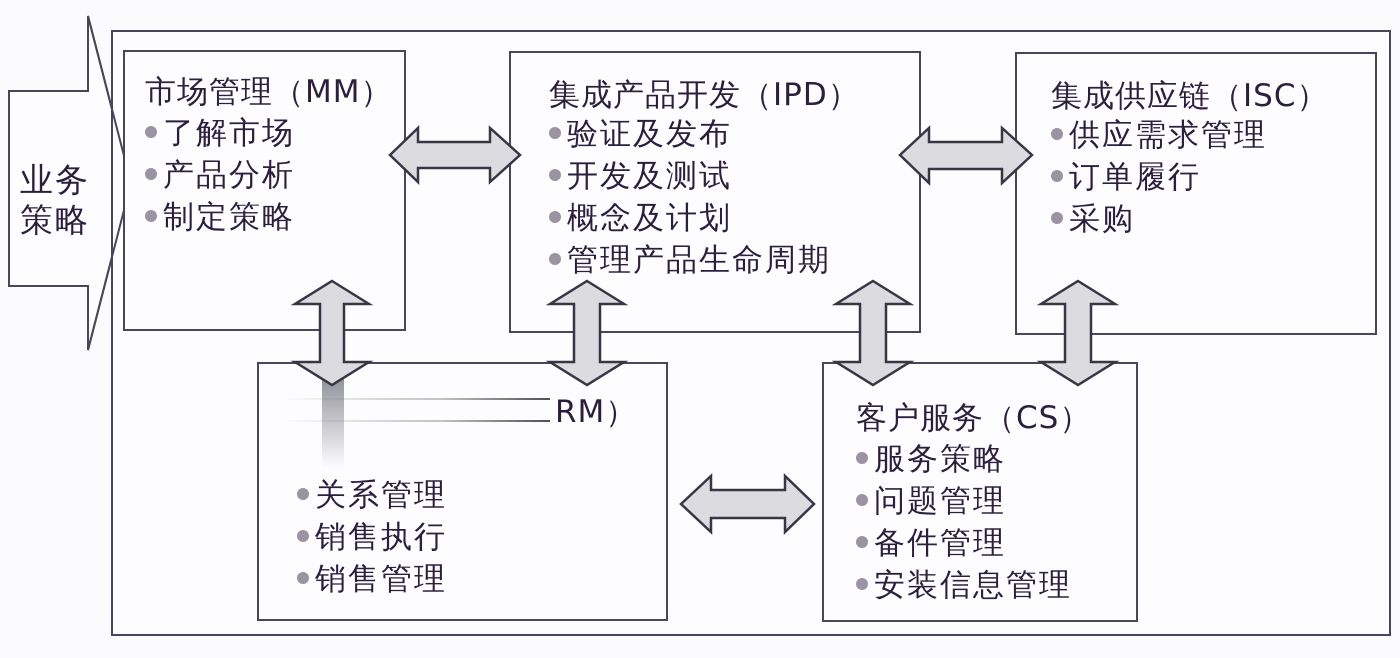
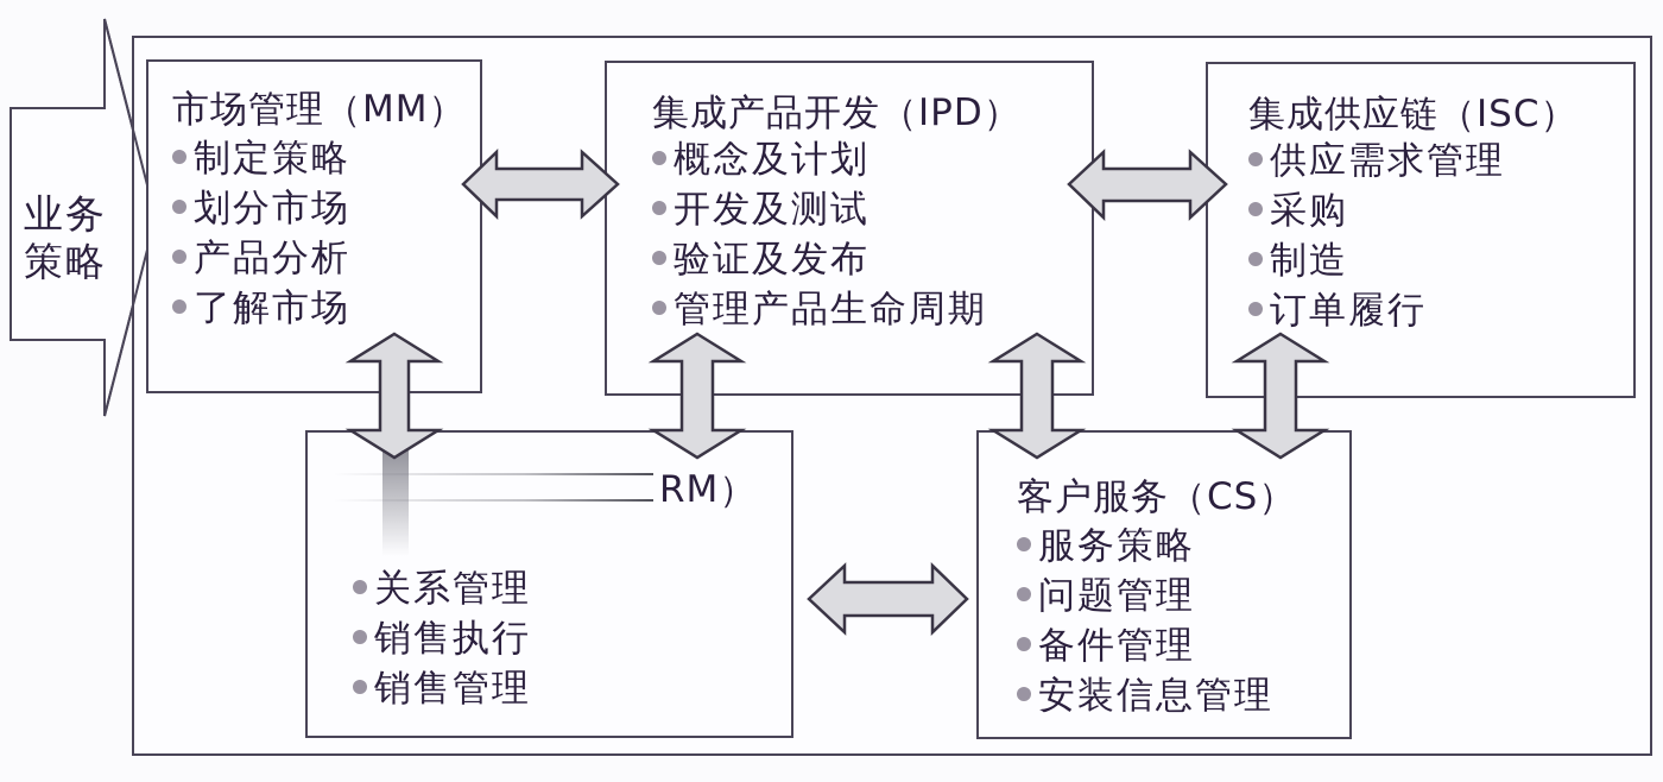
  业务
  策略
  市场管理（MM）
- 了解市场
+ 制定策略
+ 划分市场
  产品分析
- 制定策略
+ 了解市场
  集成产品开发（IPD）
- 验证及发布
+ 概念及计划
  开发及测试
- 概念及计划
+ 验证及发布
  管理产品生命周期
  集成供应链（ISC）
  供应需求管理
- 订单履行
+ 采购
+ 制造
- 采购
+ 订单履行
  RM）
  关系管理
  销售执行
  销售管理
  客户服务（CS）
  服务策略
  问题管理
  备件管理
  安装信息管理
